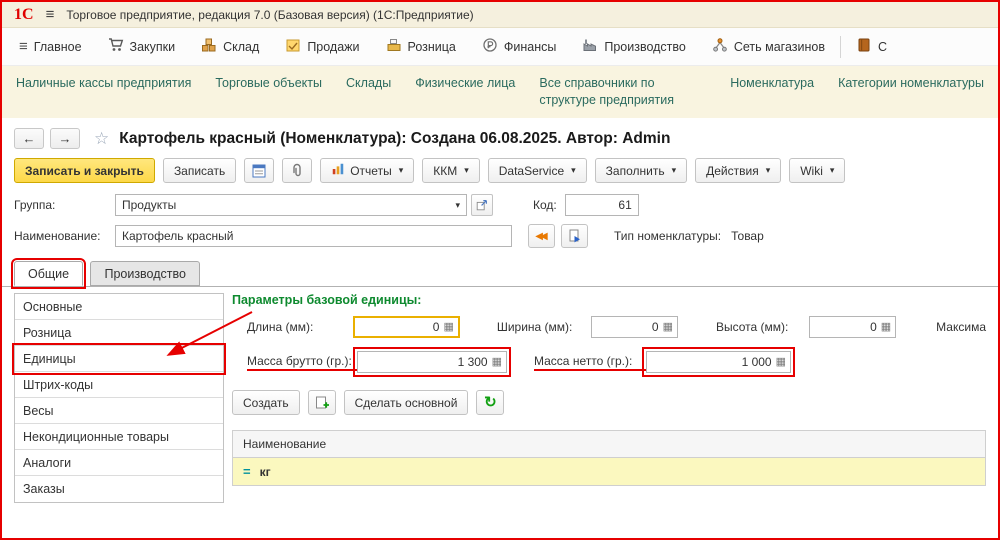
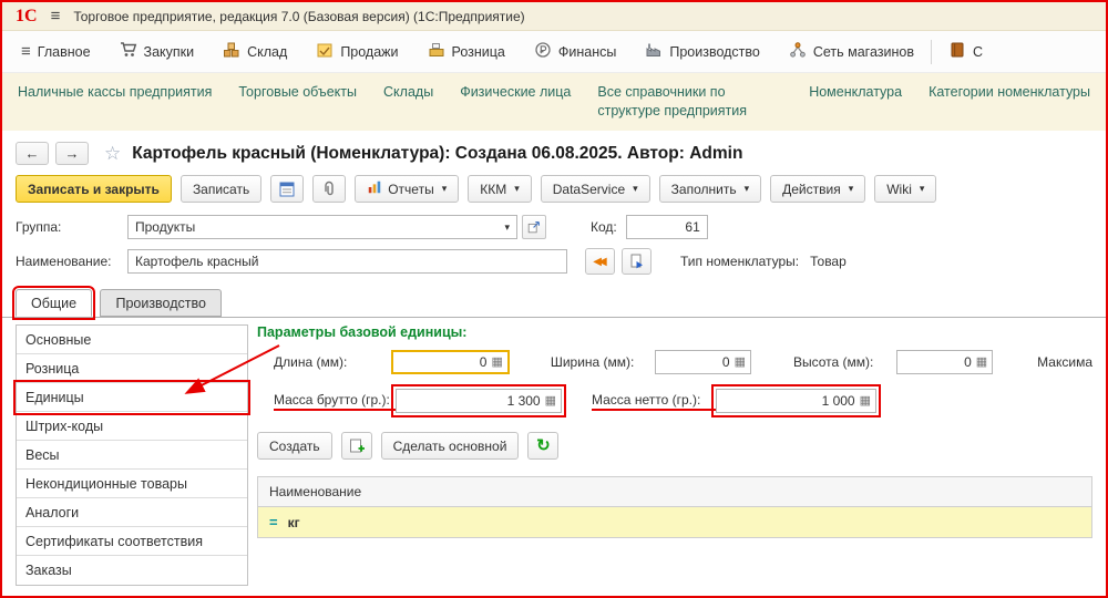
  1С
  ≡
  Торговое предприятие, редакция 7.0 (Базовая версия) (1С:Предприятие)
  ≡
  Главное
  Закупки
  Склад
  Продажи
  Розница
  Финансы
  Производство
  Сеть магазинов
  С
  Наличные кассы предприятия
  Торговые объекты
  Склады
  Физические лица
  Все справочники по структуре предприятия
  Номенклатура
  Категории номенклатуры
  ←
  →
  ☆
  Картофель красный (Номенклатура): Создана 06.08.2025. Автор: Admin
  Записать и закрыть
  Записать
  Отчеты
  ▾
  ККМ
  ▾
  DataService
  ▾
  Заполнить
  ▾
  Действия
  ▾
  Wiki
  ▾
  Группа:
  Продукты
  ▾
  Код:
  61
  Наименование:
  Картофель красный
  ◀◀
  Тип номенклатуры:
  Товар
  Общие Производство
  Основные
  Розница
  Единицы
  Штрих-коды
  Весы
  Некондиционные товары
  Аналоги
+ Сертификаты соответствия
  Заказы
  Параметры базовой единицы:
  Длина (мм):
  0
  ▦
  Ширина (мм):
  0
  ▦
  Высота (мм):
  0
  ▦
  Максима
  Масса брутто (гр.):
  1 300
  ▦
  Масса нетто (гр.):
  1 000
  ▦
  Создать
  Сделать основной
  ↻
  Наименование
  =
  кг
